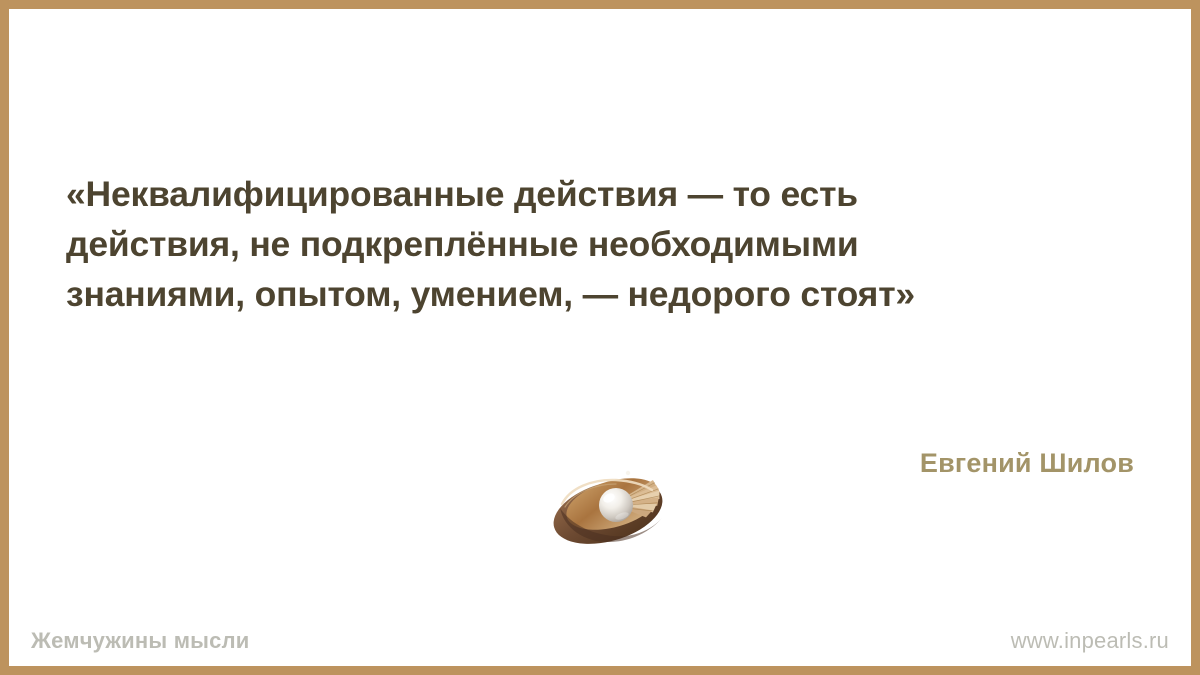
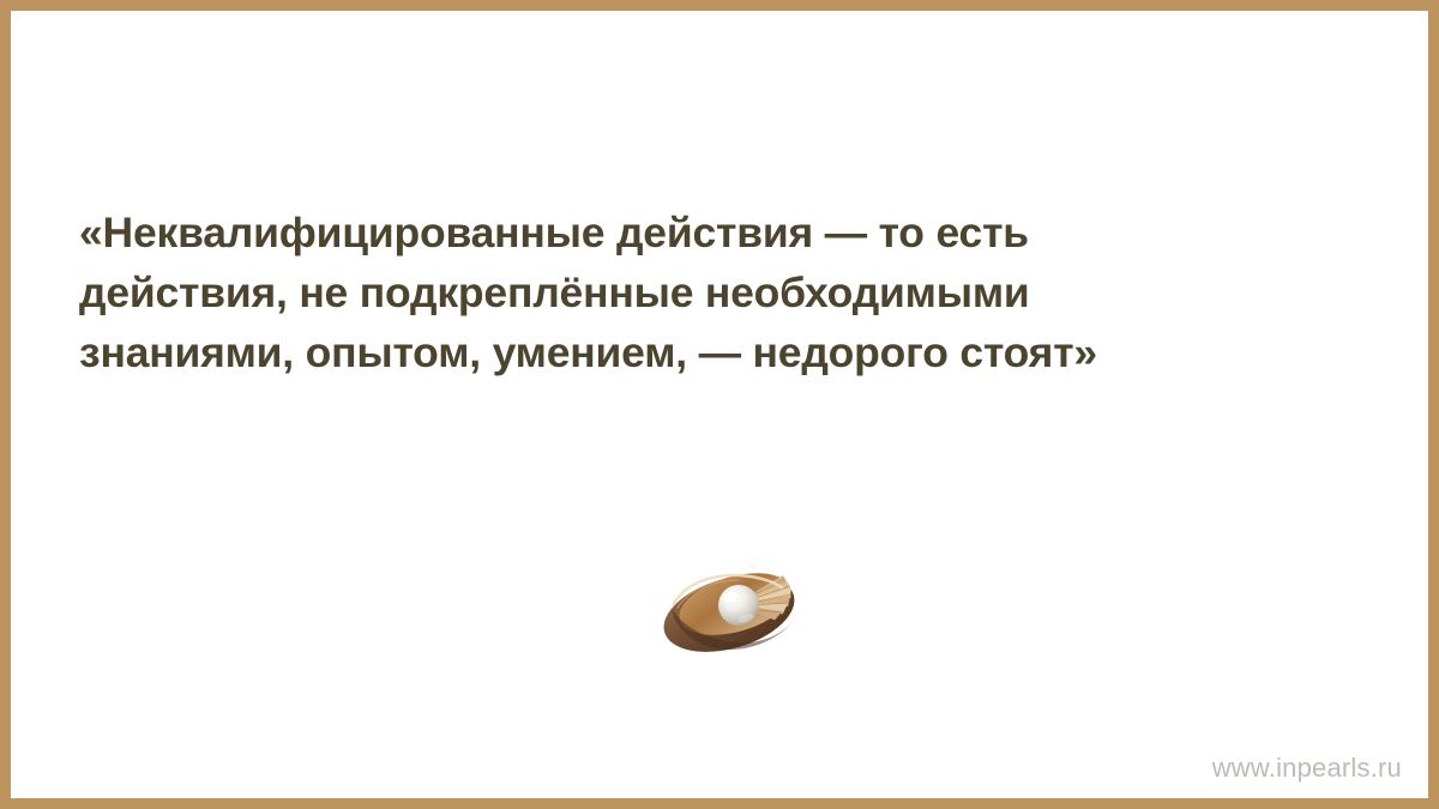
  «Неквалифицированные действия — то есть
  действия, не подкреплённые необходимыми
  знаниями, опытом, умением, — недорого стоят»
- Евгений Шилов
- Жемчужины мысли
  www.inpearls.ru
